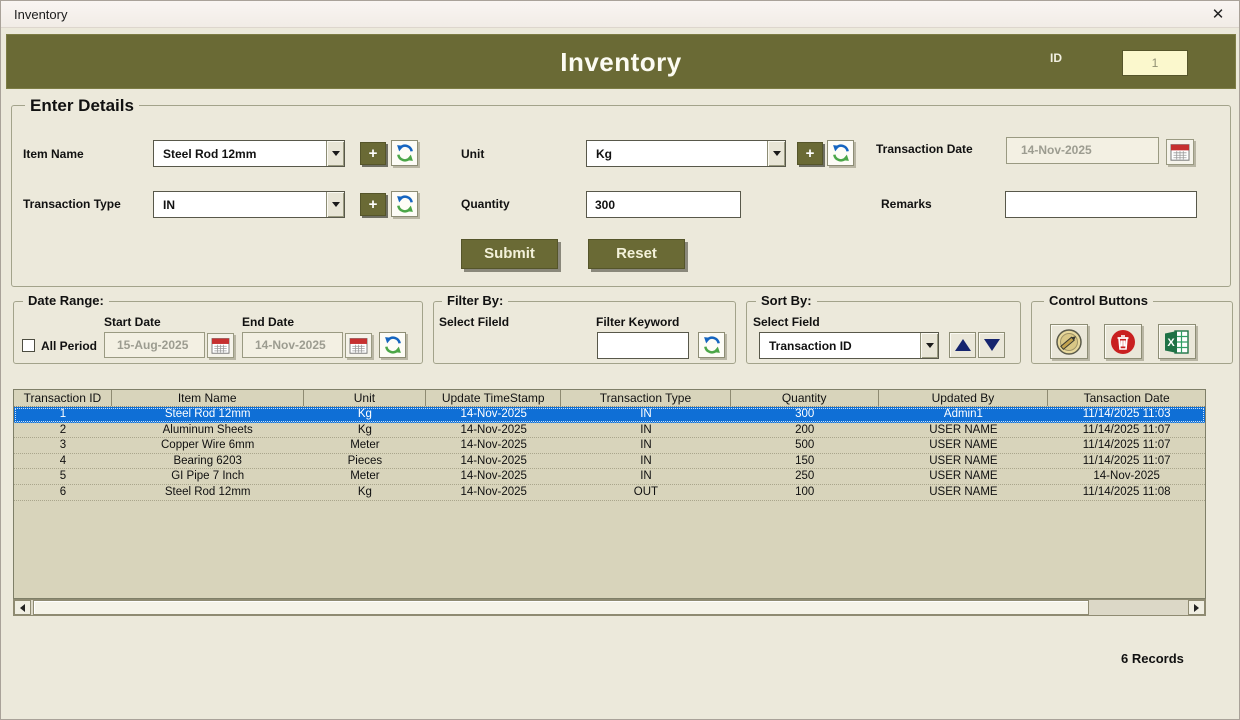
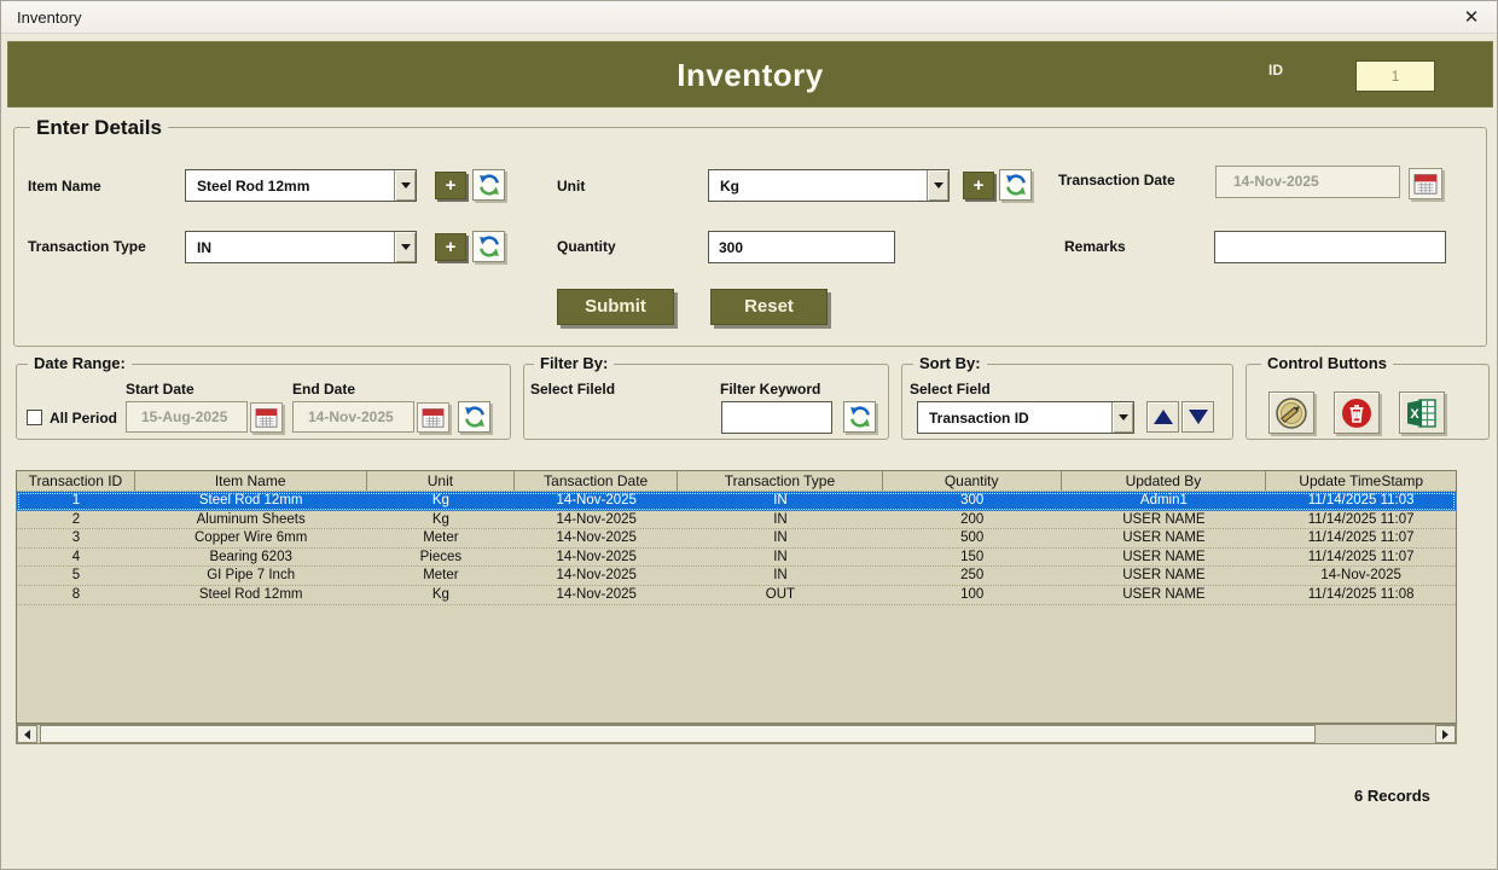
  Inventory
  ✕
  Inventory
  ID
  1
  Enter Details
  Item Name
  Steel Rod 12mm
  +
  Unit
  Kg
  +
  Transaction Date
  14-Nov-2025
  Transaction Type
  IN
  +
  Quantity
  300
  Remarks
  Submit
  Reset
  Date Range:
  Start Date
  End Date
  All Period
  15-Aug-2025
  14-Nov-2025
  Filter By:
  Select Fileld
  Filter Keyword
  Sort By:
  Select Field
  Transaction ID
  Control Buttons
  X
  Transaction ID
  Item Name
  Unit
- Update TimeStamp
+ Tansaction Date
  Transaction Type
  Quantity
  Updated By
- Tansaction Date
+ Update TimeStamp
  1
  Steel Rod 12mm
  Kg
  14-Nov-2025
  IN
  300
  Admin1
  11/14/2025 11:03
  2
  Aluminum Sheets
  Kg
  14-Nov-2025
  IN
  200
  USER NAME
  11/14/2025 11:07
  3
  Copper Wire 6mm
  Meter
  14-Nov-2025
  IN
  500
  USER NAME
  11/14/2025 11:07
  4
  Bearing 6203
  Pieces
  14-Nov-2025
  IN
  150
  USER NAME
  11/14/2025 11:07
  5
  GI Pipe 7 Inch
  Meter
  14-Nov-2025
  IN
  250
  USER NAME
  14-Nov-2025
- 6
+ 8
  Steel Rod 12mm
  Kg
  14-Nov-2025
  OUT
  100
  USER NAME
  11/14/2025 11:08
  6 Records
